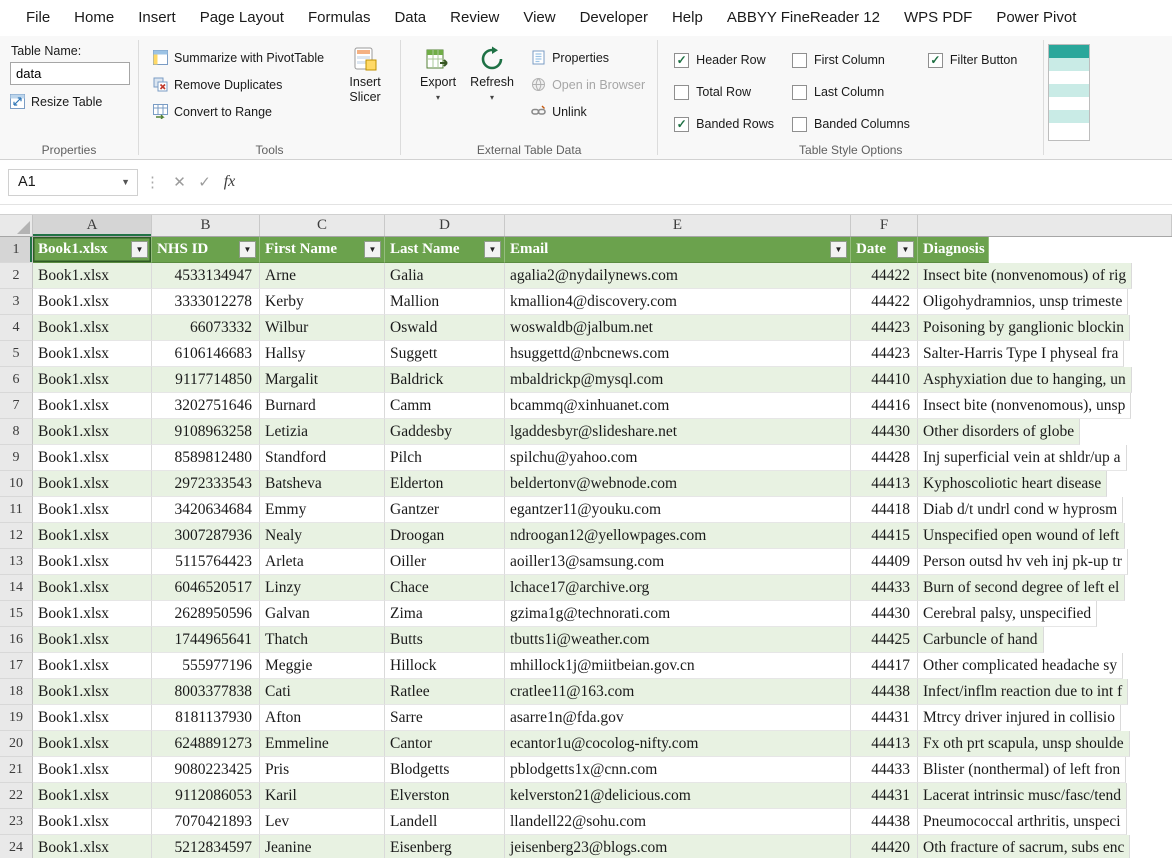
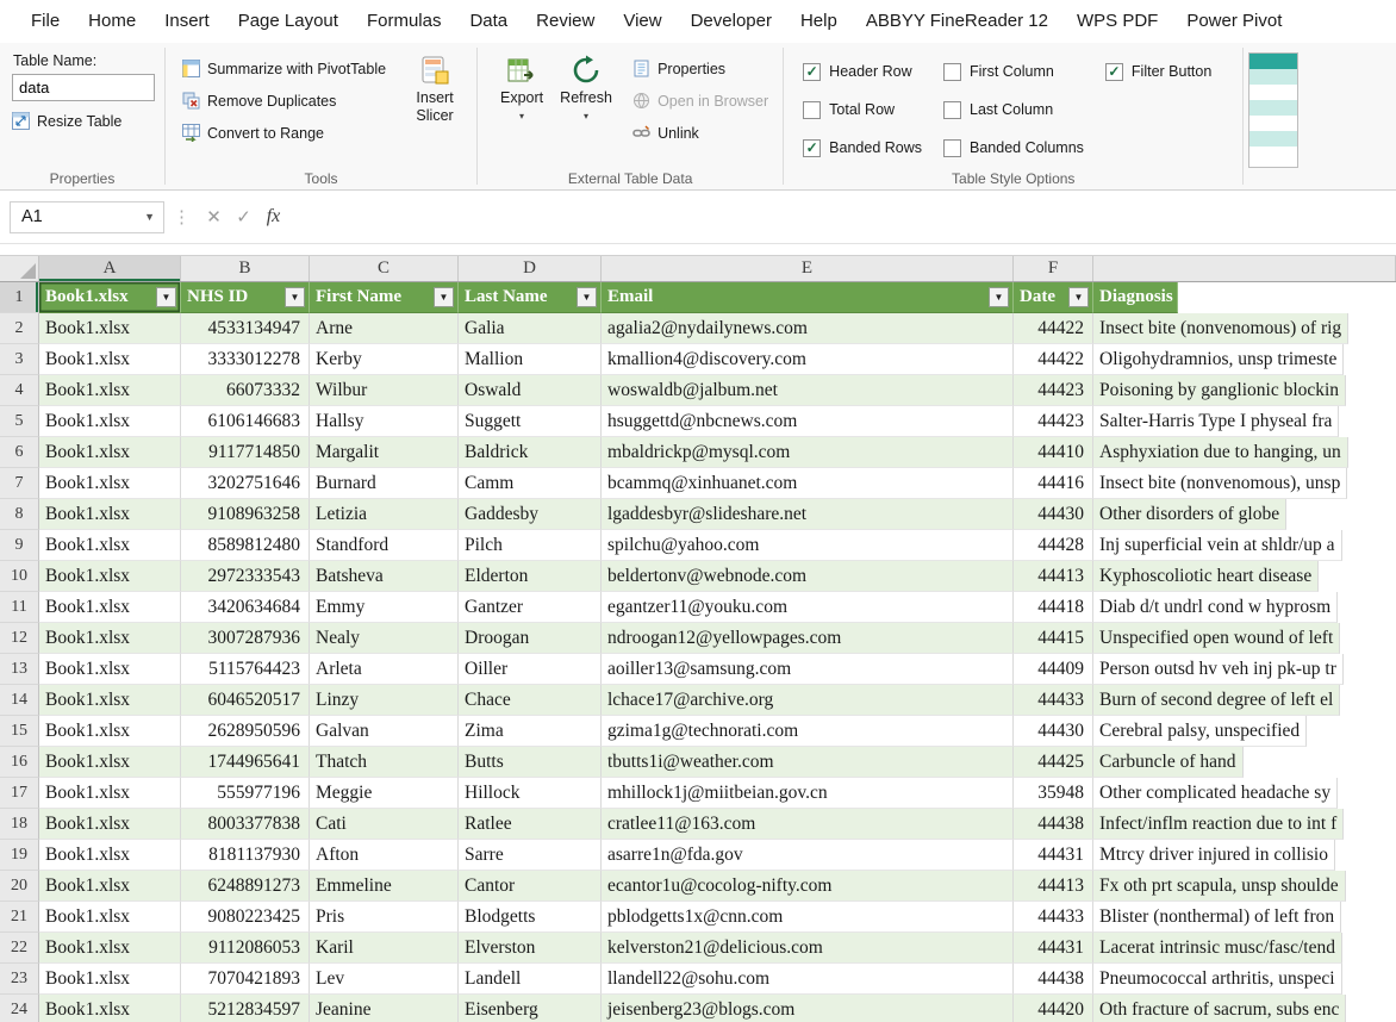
  File
  Home
  Insert
  Page Layout
  Formulas
  Data
  Review
  View
  Developer
  Help
  ABBYY FineReader 12
  WPS PDF
  Power Pivot
  Table Name:
  data
  Resize Table
  Properties
  Summarize with PivotTable
  Remove Duplicates
  Convert to Range
  Insert
  Slicer
  Tools
  Export
  ▾
  Refresh
  ▾
  Properties
  Open in Browser
  Unlink
  External Table Data
  ✓
  Header Row
  Total Row
  ✓
  Banded Rows
  First Column
  Last Column
  Banded Columns
  ✓
  Filter Button
  Table Style Options
  A1
  ▼
  ⋮
  ✕
  ✓
  fx
  A
  B
  C
  D
  E
  F
  1
  Book1.xlsx
  ▼
  NHS ID
  ▼
  First Name
  ▼
  Last Name
  ▼
  Email
  ▼
  Date
  ▼
  Diagnosis
  2
  Book1.xlsx
  4533134947
  Arne
  Galia
  agalia2@nydailynews.com
  44422
  Insect bite (nonvenomous) of rig
  3
  Book1.xlsx
  3333012278
  Kerby
  Mallion
  kmallion4@discovery.com
  44422
  Oligohydramnios, unsp trimeste
  4
  Book1.xlsx
  66073332
  Wilbur
  Oswald
  woswaldb@jalbum.net
  44423
  Poisoning by ganglionic blockin
  5
  Book1.xlsx
  6106146683
  Hallsy
  Suggett
  hsuggettd@nbcnews.com
  44423
  Salter-Harris Type I physeal fra
  6
  Book1.xlsx
  9117714850
  Margalit
  Baldrick
  mbaldrickp@mysql.com
  44410
  Asphyxiation due to hanging, un
  7
  Book1.xlsx
  3202751646
  Burnard
  Camm
  bcammq@xinhuanet.com
  44416
  Insect bite (nonvenomous), unsp
  8
  Book1.xlsx
  9108963258
  Letizia
  Gaddesby
  lgaddesbyr@slideshare.net
  44430
  Other disorders of globe
  9
  Book1.xlsx
  8589812480
  Standford
  Pilch
  spilchu@yahoo.com
  44428
  Inj superficial vein at shldr/up a
  10
  Book1.xlsx
  2972333543
  Batsheva
  Elderton
  beldertonv@webnode.com
  44413
  Kyphoscoliotic heart disease
  11
  Book1.xlsx
  3420634684
  Emmy
  Gantzer
  egantzer11@youku.com
  44418
  Diab d/t undrl cond w hyprosm
  12
  Book1.xlsx
  3007287936
  Nealy
  Droogan
  ndroogan12@yellowpages.com
  44415
  Unspecified open wound of left
  13
  Book1.xlsx
  5115764423
  Arleta
  Oiller
  aoiller13@samsung.com
  44409
  Person outsd hv veh inj pk-up tr
  14
  Book1.xlsx
  6046520517
  Linzy
  Chace
  lchace17@archive.org
  44433
  Burn of second degree of left el
  15
  Book1.xlsx
  2628950596
  Galvan
  Zima
  gzima1g@technorati.com
  44430
  Cerebral palsy, unspecified
  16
  Book1.xlsx
  1744965641
  Thatch
  Butts
  tbutts1i@weather.com
  44425
  Carbuncle of hand
  17
  Book1.xlsx
  555977196
  Meggie
  Hillock
  mhillock1j@miitbeian.gov.cn
- 44417
+ 35948
  Other complicated headache sy
  18
  Book1.xlsx
  8003377838
  Cati
  Ratlee
  cratlee11@163.com
  44438
  Infect/inflm reaction due to int f
  19
  Book1.xlsx
  8181137930
  Afton
  Sarre
  asarre1n@fda.gov
  44431
  Mtrcy driver injured in collisio
  20
  Book1.xlsx
  6248891273
  Emmeline
  Cantor
  ecantor1u@cocolog-nifty.com
  44413
  Fx oth prt scapula, unsp shoulde
  21
  Book1.xlsx
  9080223425
  Pris
  Blodgetts
  pblodgetts1x@cnn.com
  44433
  Blister (nonthermal) of left fron
  22
  Book1.xlsx
  9112086053
  Karil
  Elverston
  kelverston21@delicious.com
  44431
  Lacerat intrinsic musc/fasc/tend
  23
  Book1.xlsx
  7070421893
  Lev
  Landell
  llandell22@sohu.com
  44438
  Pneumococcal arthritis, unspeci
  24
  Book1.xlsx
  5212834597
  Jeanine
  Eisenberg
  jeisenberg23@blogs.com
  44420
  Oth fracture of sacrum, subs enc
